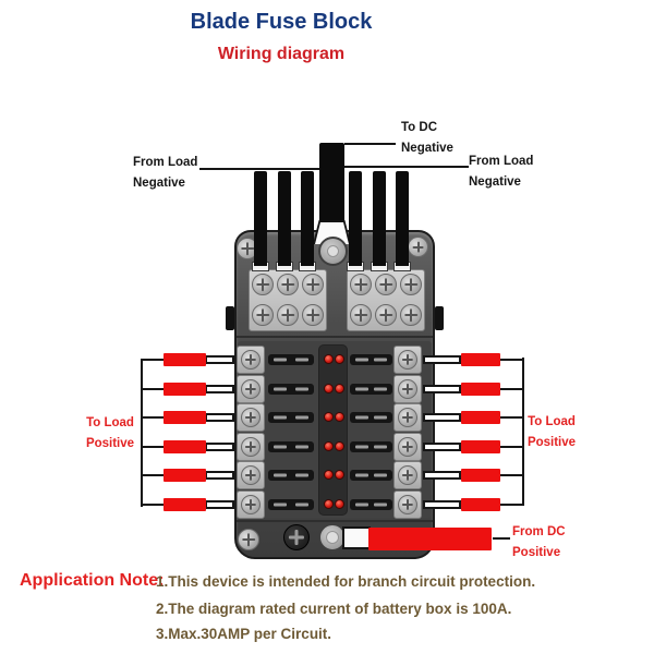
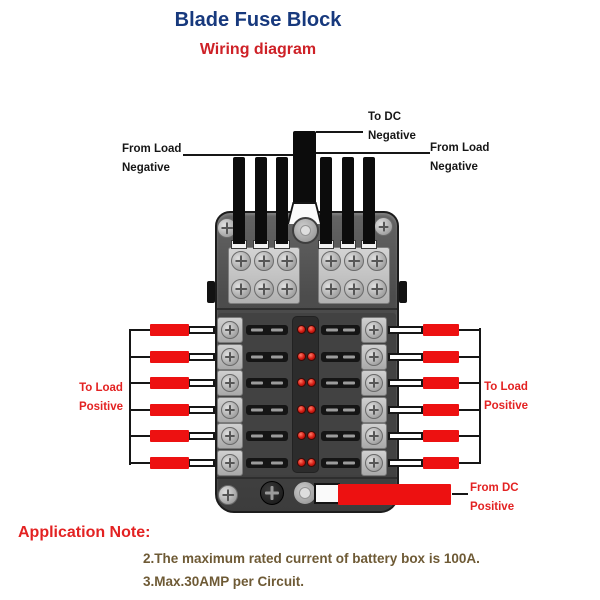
  Blade Fuse Block
  Wiring diagram
  From Load
  Negative
  From Load
  Negative
  To DC
  Negative
  To Load
  Positive
  To Load
  Positive
  From DC
  Positive
  Application Note:
- 1.This device is intended for branch circuit protection.
- 2.The diagram rated current of battery box is 100A.
+ 2.The maximum rated current of battery box is 100A.
  3.Max.30AMP per Circuit.
